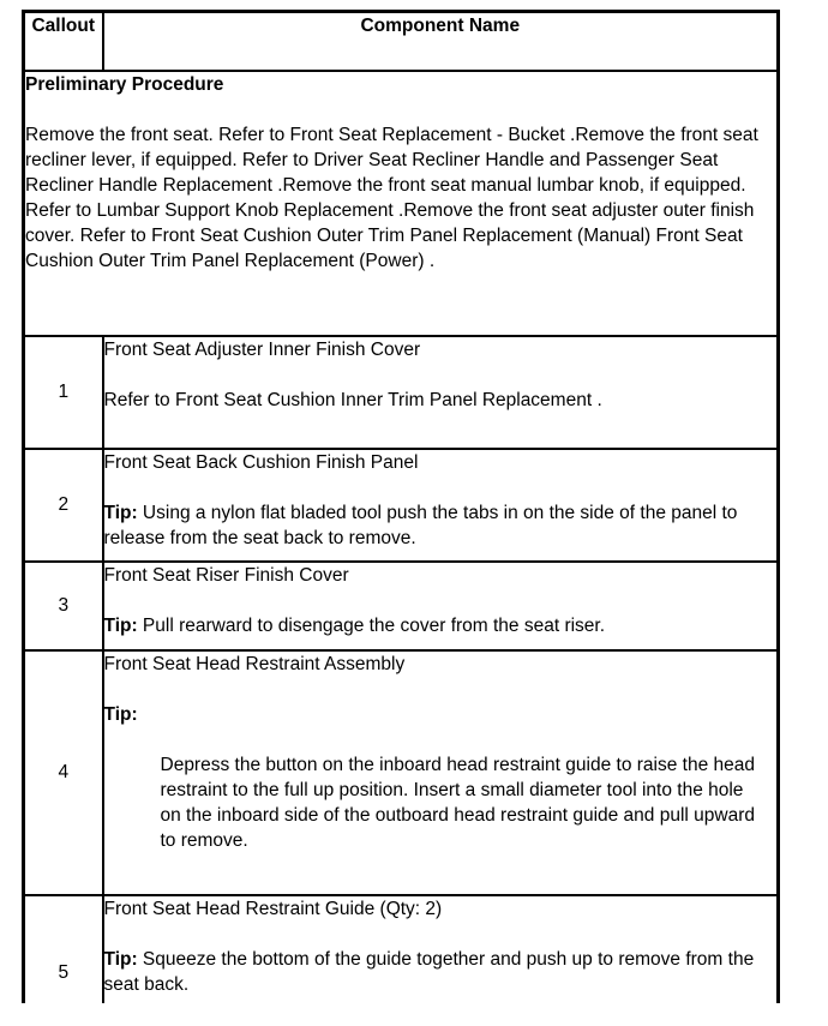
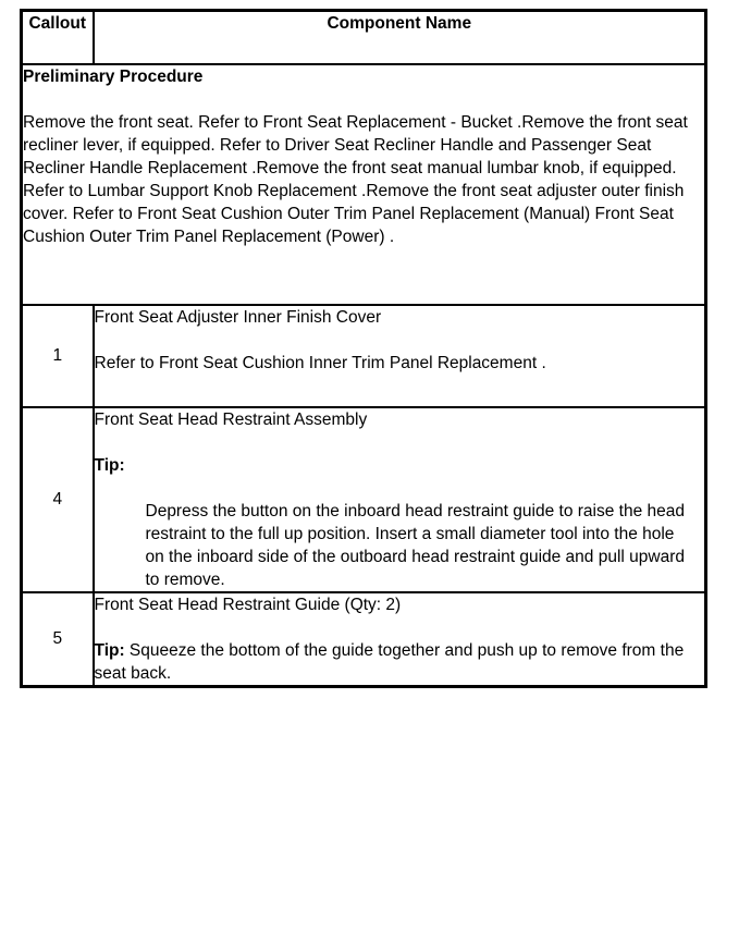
  Callout	Component Name
  Preliminary Procedure Remove the front seat. Refer to Front Seat Replacement - Bucket .Remove the front seat recliner lever, if equipped. Refer to Driver Seat Recliner Handle and Passenger Seat Recliner Handle Replacement .Remove the front seat manual lumbar knob, if equipped. Refer to Lumbar Support Knob Replacement .Remove the front seat adjuster outer finish cover. Refer to Front Seat Cushion Outer Trim Panel Replacement (Manual) Front Seat Cushion Outer Trim Panel Replacement (Power) .
  1	Front Seat Adjuster Inner Finish CoverRefer to Front Seat Cushion Inner Trim Panel Replacement .
- 2	Front Seat Back Cushion Finish PanelTip: Using a nylon flat bladed tool push the tabs in on the side of the panel to release from the seat back to remove.
- 3	Front Seat Riser Finish CoverTip: Pull rearward to disengage the cover from the seat riser.
  4	Front Seat Head Restraint AssemblyTip:Depress the button on the inboard head restraint guide to raise the head restraint to the full up position. Insert a small diameter tool into the hole on the inboard side of the outboard head restraint guide and pull upward to remove.
  5	Front Seat Head Restraint Guide (Qty: 2)Tip: Squeeze the bottom of the guide together and push up to remove from the seat back.
